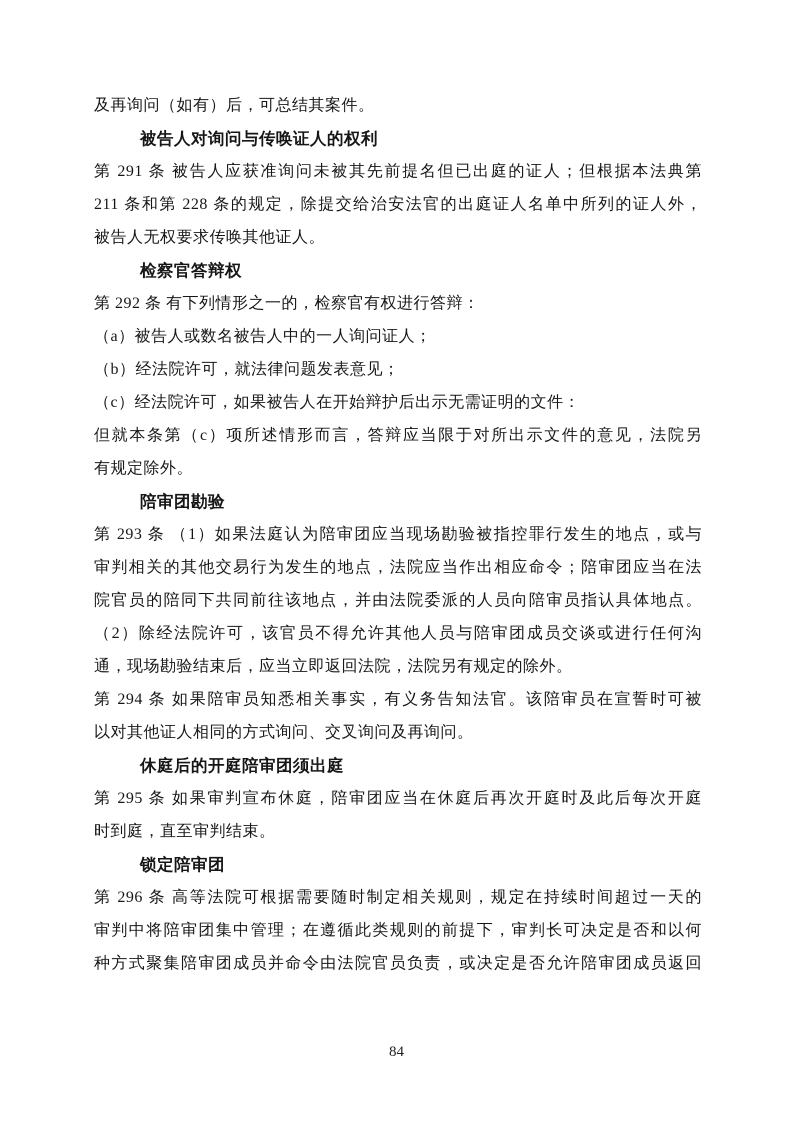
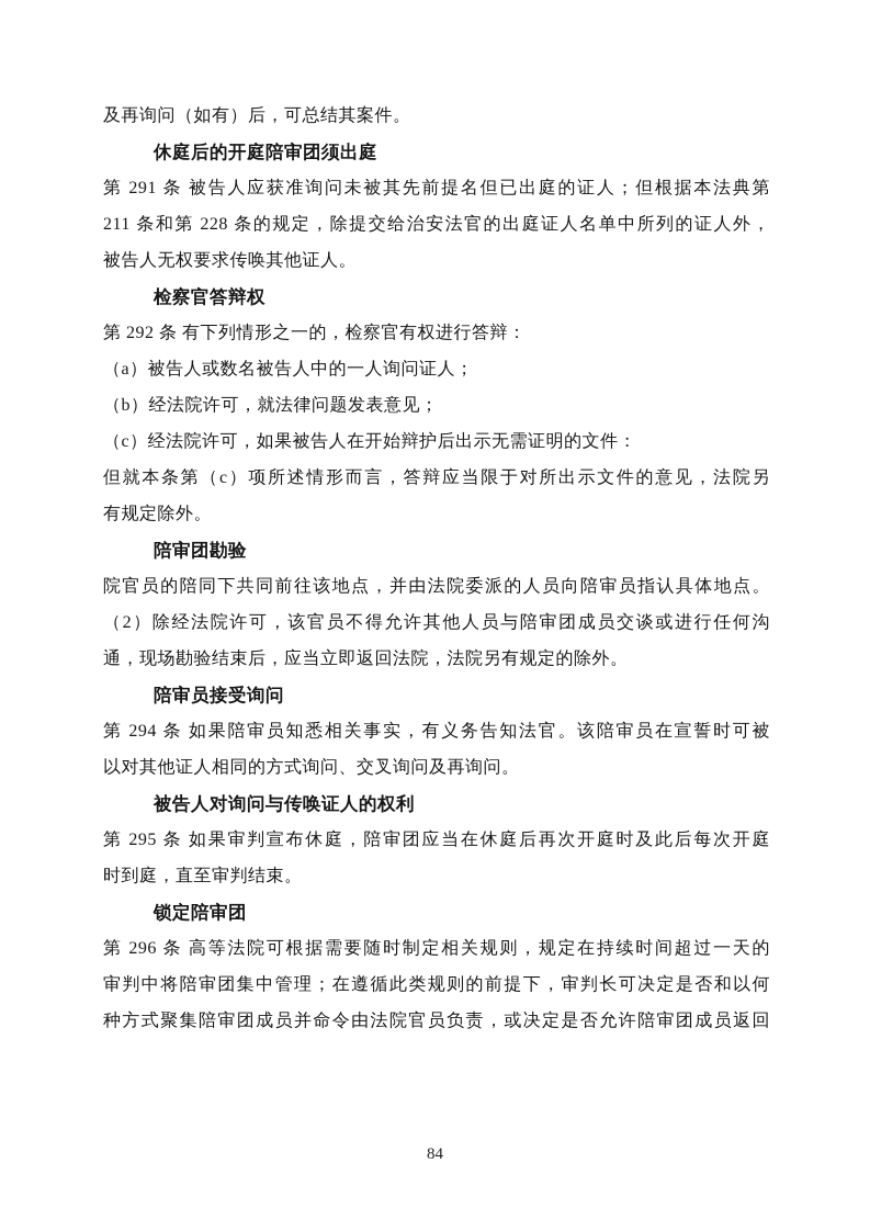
  及再询问（如有）后，可总结其案件。
- 被告人对询问与传唤证人的权利
+ 休庭后的开庭陪审团须出庭
  第 291 条 被告人应获准询问未被其先前提名但已出庭的证人；但根据本法典第
  211 条和第 228 条的规定，除提交给治安法官的出庭证人名单中所列的证人外，
  被告人无权要求传唤其他证人。
  检察官答辩权
  第 292 条 有下列情形之一的，检察官有权进行答辩：
  （a）被告人或数名被告人中的一人询问证人；
  （b）经法院许可，就法律问题发表意见；
  （c）经法院许可，如果被告人在开始辩护后出示无需证明的文件：
  但就本条第（c）项所述情形而言，答辩应当限于对所出示文件的意见，法院另
  有规定除外。
  陪审团勘验
- 第 293 条 （1）如果法庭认为陪审团应当现场勘验被指控罪行发生的地点，或与
- 审判相关的其他交易行为发生的地点，法院应当作出相应命令；陪审团应当在法
  院官员的陪同下共同前往该地点，并由法院委派的人员向陪审员指认具体地点。
  （2）除经法院许可，该官员不得允许其他人员与陪审团成员交谈或进行任何沟
  通，现场勘验结束后，应当立即返回法院，法院另有规定的除外。
+ 陪审员接受询问
  第 294 条 如果陪审员知悉相关事实，有义务告知法官。该陪审员在宣誓时可被
  以对其他证人相同的方式询问、交叉询问及再询问。
- 休庭后的开庭陪审团须出庭
+ 被告人对询问与传唤证人的权利
  第 295 条 如果审判宣布休庭，陪审团应当在休庭后再次开庭时及此后每次开庭
  时到庭，直至审判结束。
  锁定陪审团
  第 296 条 高等法院可根据需要随时制定相关规则，规定在持续时间超过一天的
  审判中将陪审团集中管理；在遵循此类规则的前提下，审判长可决定是否和以何
  种方式聚集陪审团成员并命令由法院官员负责，或决定是否允许陪审团成员返回
  84
